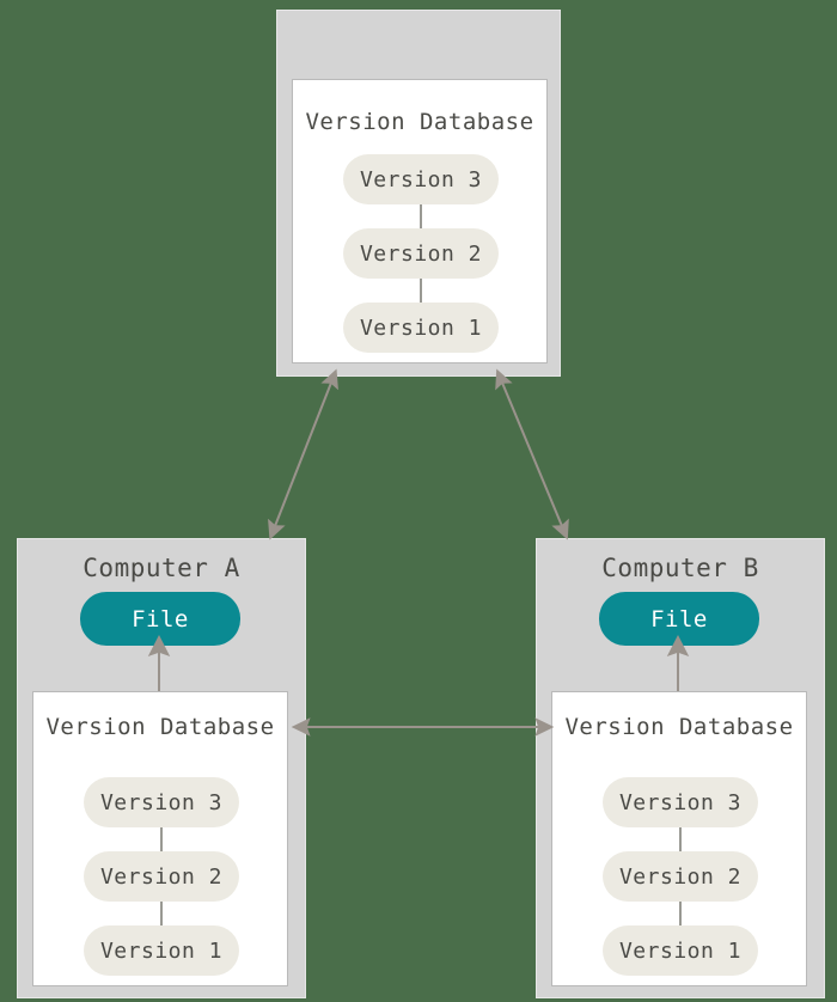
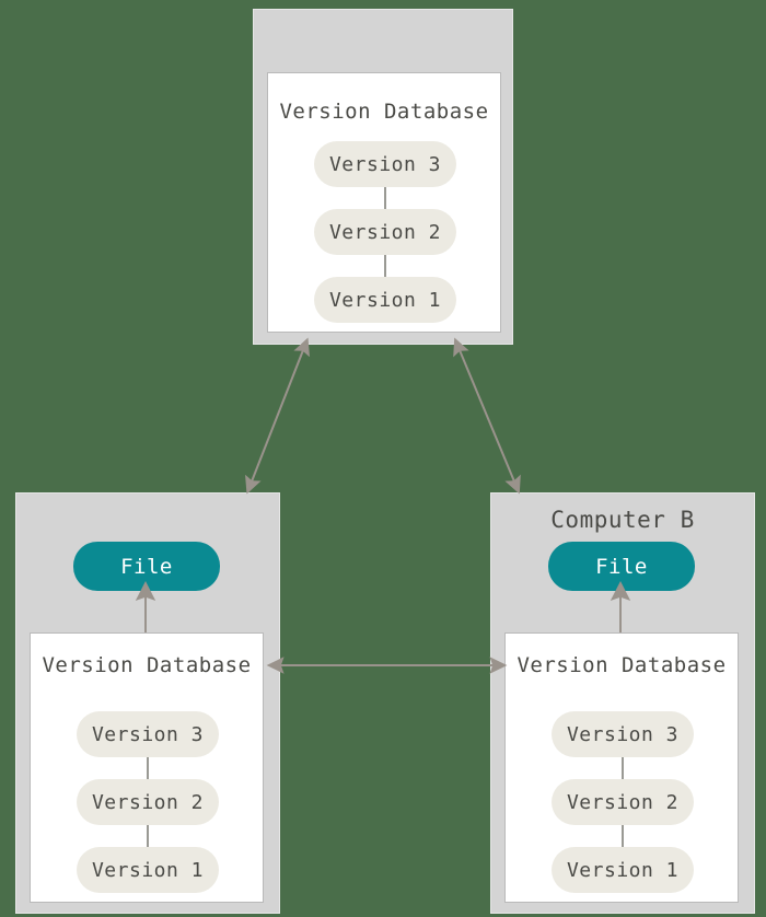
  Version Database
  Version 3
  Version 2
  Version 1
- Computer A
  File
  Version Database
  Version 3
  Version 2
  Version 1
  Computer B
  File
  Version Database
  Version 3
  Version 2
  Version 1
